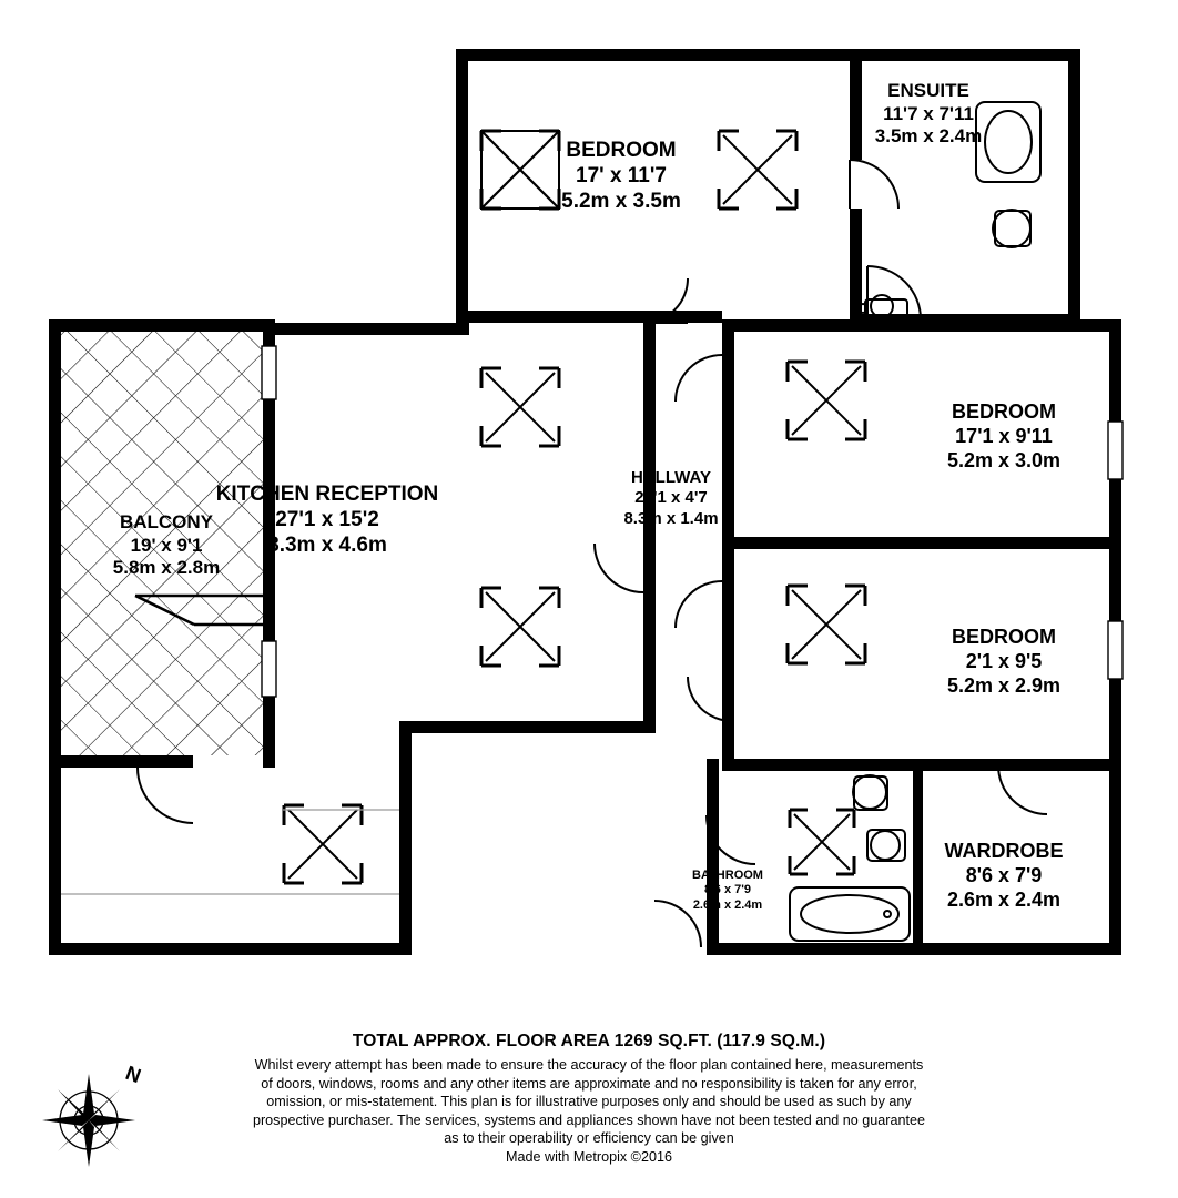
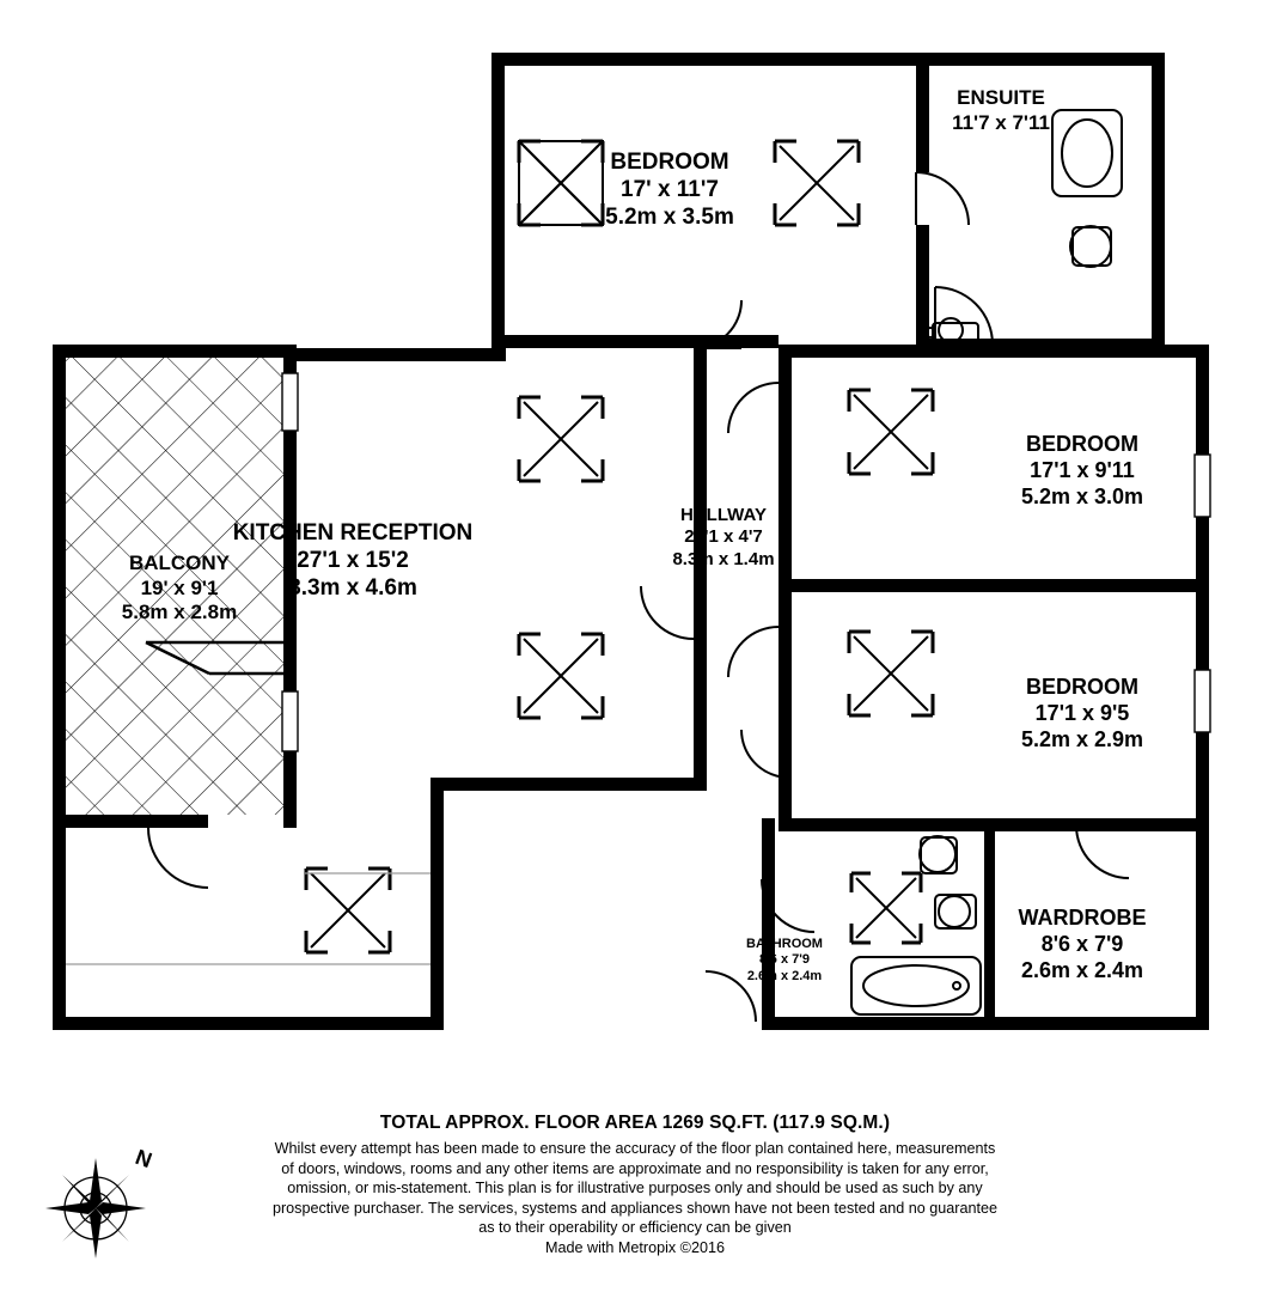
  BEDROOM
  17' x 11'7
  5.2m x 3.5m
  ENSUITE
  11'7 x 7'11
- 3.5m x 2.4m
  KITCHEN RECEPTION
  27'1 x 15'2
  8.3m x 4.6m
  BALCONY
  19' x 9'1
  5.8m x 2.8m
  HALLWAY
  27'1 x 4'7
  8.3m x 1.4m
  BEDROOM
  17'1 x 9'11
  5.2m x 3.0m
  BEDROOM
- 2'1 x 9'5
+ 17'1 x 9'5
  5.2m x 2.9m
  WARDROBE
  8'6 x 7'9
  2.6m x 2.4m
  BATHROOM
  8'6 x 7'9
  2.6m x 2.4m
  TOTAL APPROX. FLOOR AREA 1269 SQ.FT. (117.9 SQ.M.)
  Whilst every attempt has been made to ensure the accuracy of the floor plan contained here, measurements
  of doors, windows, rooms and any other items are approximate and no responsibility is taken for any error,
  omission, or mis-statement. This plan is for illustrative purposes only and should be used as such by any
  prospective purchaser. The services, systems and appliances shown have not been tested and no guarantee
  as to their operability or efficiency can be given
  Made with Metropix ©2016
